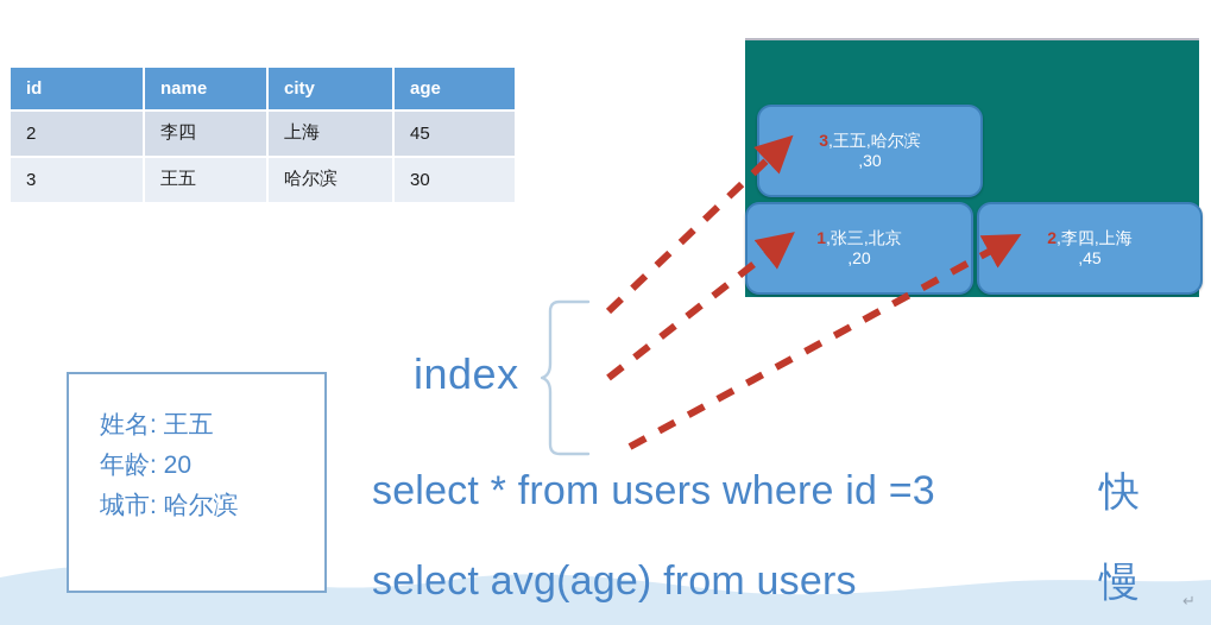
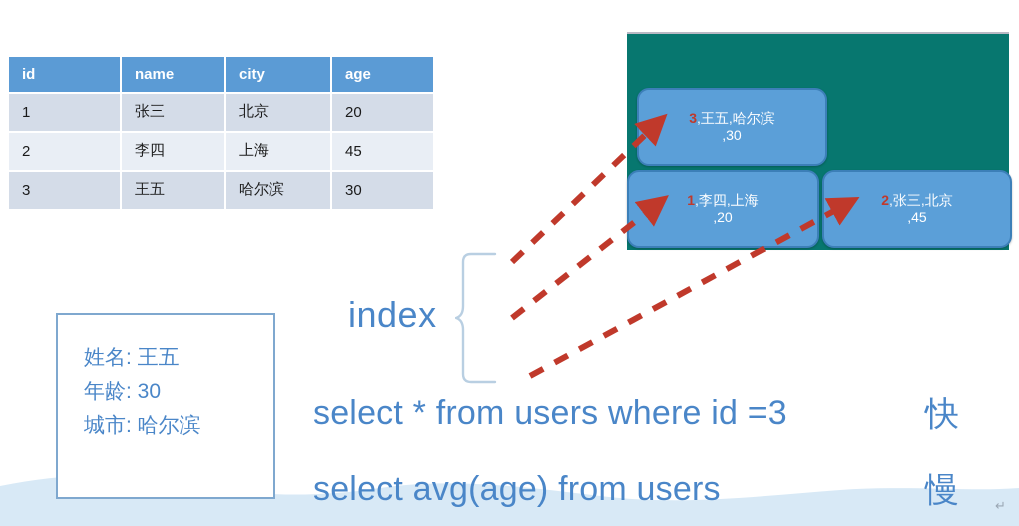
  id	name	city	age
+ 1	张三	北京	20
  2	李四	上海	45
  3	王五	哈尔滨	30
  3,王五,哈尔滨
  ,30
- 1,张三,北京
+ 1,李四,上海
  ,20
- 2,李四,上海
+ 2,张三,北京
  ,45
  index
  姓名: 王五
- 年龄: 20
+ 年龄: 30
  城市: 哈尔滨
  select * from users where id =3
  快
  select avg(age) from users
  慢
  ↵
